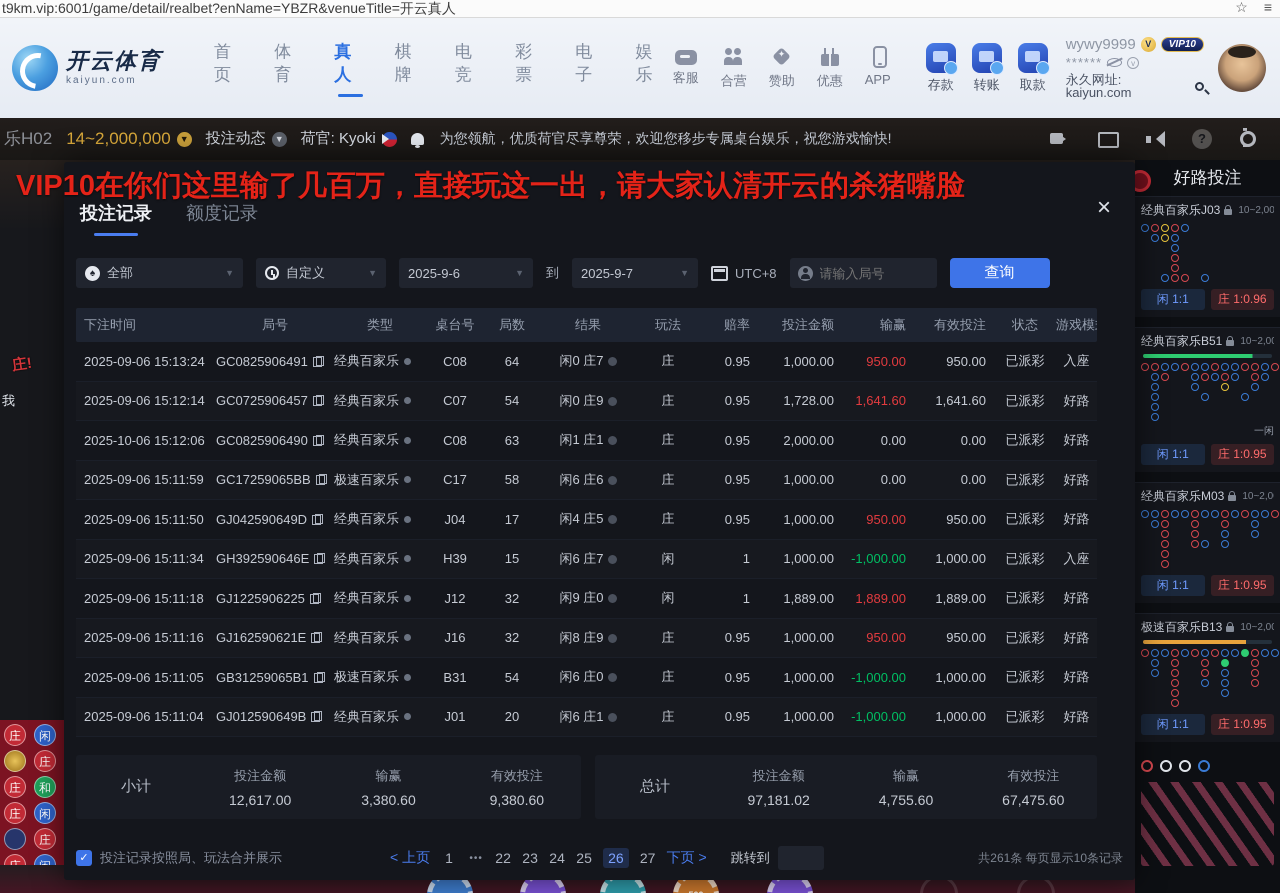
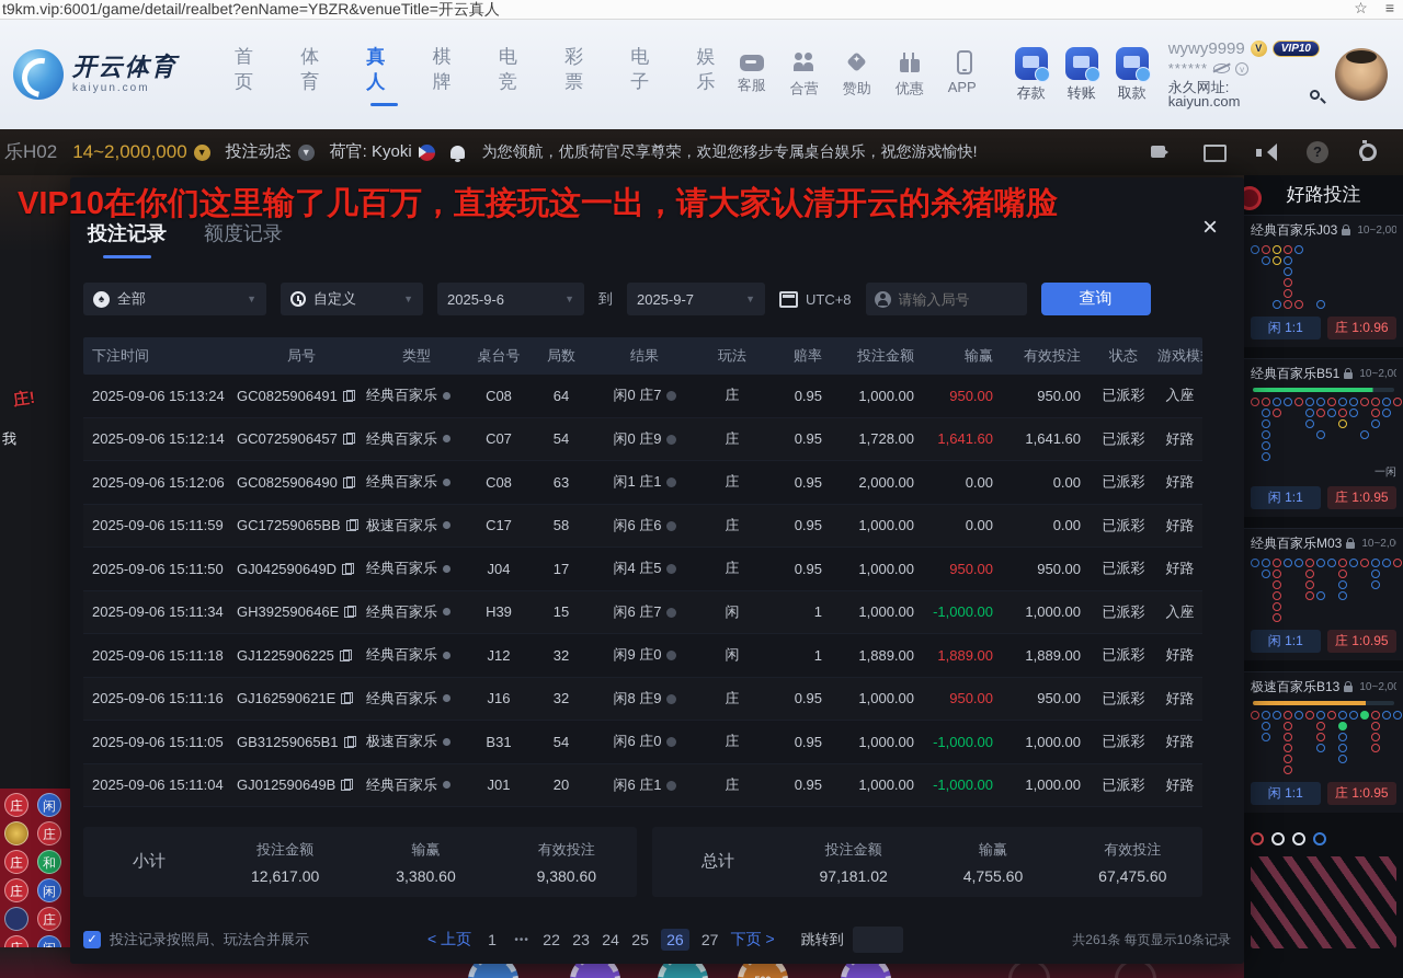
  t9km.vip:6001/game/detail/realbet?enName=YBZR&venueTitle=开云真人
  ☆
  ≡
  开云体育
  kaiyun.com
  首页
  体育
  真人
  棋牌
  电竞
  彩票
  电子
  娱乐
  客服
  合营
  赞助
  优惠
  APP
  存款
  转账
  取款
  wywy9999
  V
  VIP10
  ******
  v
  永久网址: kaiyun.com
  乐H02
  14~2,000,000
  ▼
  投注动态
  ▼
  荷官: Kyoki
  为您领航，优质荷官尽享尊荣，欢迎您移步专属桌台娱乐，祝您游戏愉快!
  ?
  VIP10在你们这里输了几百万，直接玩这一出，请大家认清开云的杀猪嘴脸
  我
  庄
  庄
  庄
  闲
  庄
  和
  闲
  庄
  ×
  投注记录
  额度记录
  ♠
  全部
  ▼
  自定义
  ▼
  2025-9-6
  ▼
  到
  2025-9-7
  ▼
  UTC+8
  请输入局号
  查询
  下注时间
  局号
  类型
  桌台号
  局数
  结果
  玩法
  赔率
  投注金额
  输赢
  有效投注
  状态
  游戏模
  2025-09-06 15:13:24
  GC0825906491
  经典百家乐
  C08
  64
  闲0 庄7
  庄
  0.95
  1,000.00
  950.00
  950.00
  已派彩
  入座
  2025-09-06 15:12:14
  GC0725906457
  经典百家乐
  C07
  54
  闲0 庄9
  庄
  0.95
  1,728.00
  1,641.60
  1,641.60
  已派彩
  好路
- 2025-10-06 15:12:06
+ 2025-09-06 15:12:06
  GC0825906490
  经典百家乐
  C08
  63
  闲1 庄1
  庄
  0.95
  2,000.00
  0.00
  0.00
  已派彩
  好路
  2025-09-06 15:11:59
  GC17259065BB
  极速百家乐
  C17
  58
  闲6 庄6
  庄
  0.95
  1,000.00
  0.00
  0.00
  已派彩
  好路
  2025-09-06 15:11:50
  GJ042590649D
  经典百家乐
  J04
  17
  闲4 庄5
  庄
  0.95
  1,000.00
  950.00
  950.00
  已派彩
  好路
  2025-09-06 15:11:34
  GH392590646E
  经典百家乐
  H39
  15
  闲6 庄7
  闲
  1
  1,000.00
  -1,000.00
  1,000.00
  已派彩
  入座
  2025-09-06 15:11:18
  GJ1225906225
  经典百家乐
  J12
  32
  闲9 庄0
  闲
  1
  1,889.00
  1,889.00
  1,889.00
  已派彩
  好路
  2025-09-06 15:11:16
  GJ162590621E
  经典百家乐
  J16
  32
  闲8 庄9
  庄
  0.95
  1,000.00
  950.00
  950.00
  已派彩
  好路
  2025-09-06 15:11:05
  GB31259065B1
  极速百家乐
  B31
  54
  闲6 庄0
  庄
  0.95
  1,000.00
  -1,000.00
  1,000.00
  已派彩
  好路
  2025-09-06 15:11:04
  GJ012590649B
  经典百家乐
  J01
  20
  闲6 庄1
  庄
  0.95
  1,000.00
  -1,000.00
  1,000.00
  已派彩
  好路
  小计
  投注金额
  12,617.00
  输赢
  3,380.60
  有效投注
  9,380.60
  总计
  投注金额
  97,181.02
  输赢
  4,755.60
  有效投注
  67,475.60
  ✓
  投注记录按照局、玩法合并展示
  < 上页
  1
  •••
  22
  23
  24
  25
  26
  27
  下页 >
  跳转到
  共261条 每页显示10条记录
  好路投注
  经典百家乐J03
  10~2,00
  闲 1:1
  庄 1:0.96
  经典百家乐B51
  一闲
  闲 1:1
  庄 1:0.95
  经典百家乐M03
  闲 1:1
  庄 1:0.95
  极速百家乐B13
  闲 1:1
  庄 1:0.95
